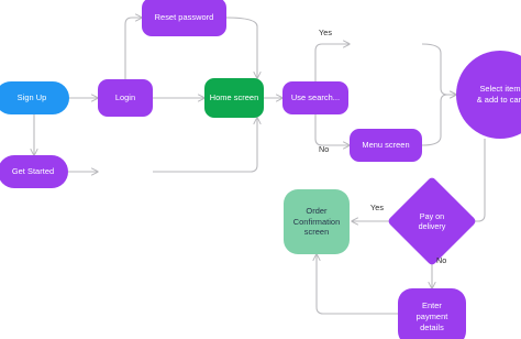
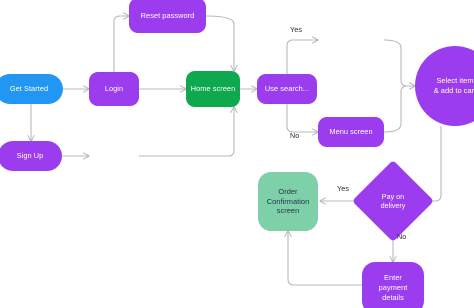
- Sign Up
+ Get Started
  Login
- Get Started
+ Sign Up
  Reset password
  Home screen
  Use search...
  Menu screen
  Select item
  & add to car
  Pay on
  delivery
  Order
  Confirmation
  screen
  Enter
  payment
  details
  Yes
  No
  Yes
  No
